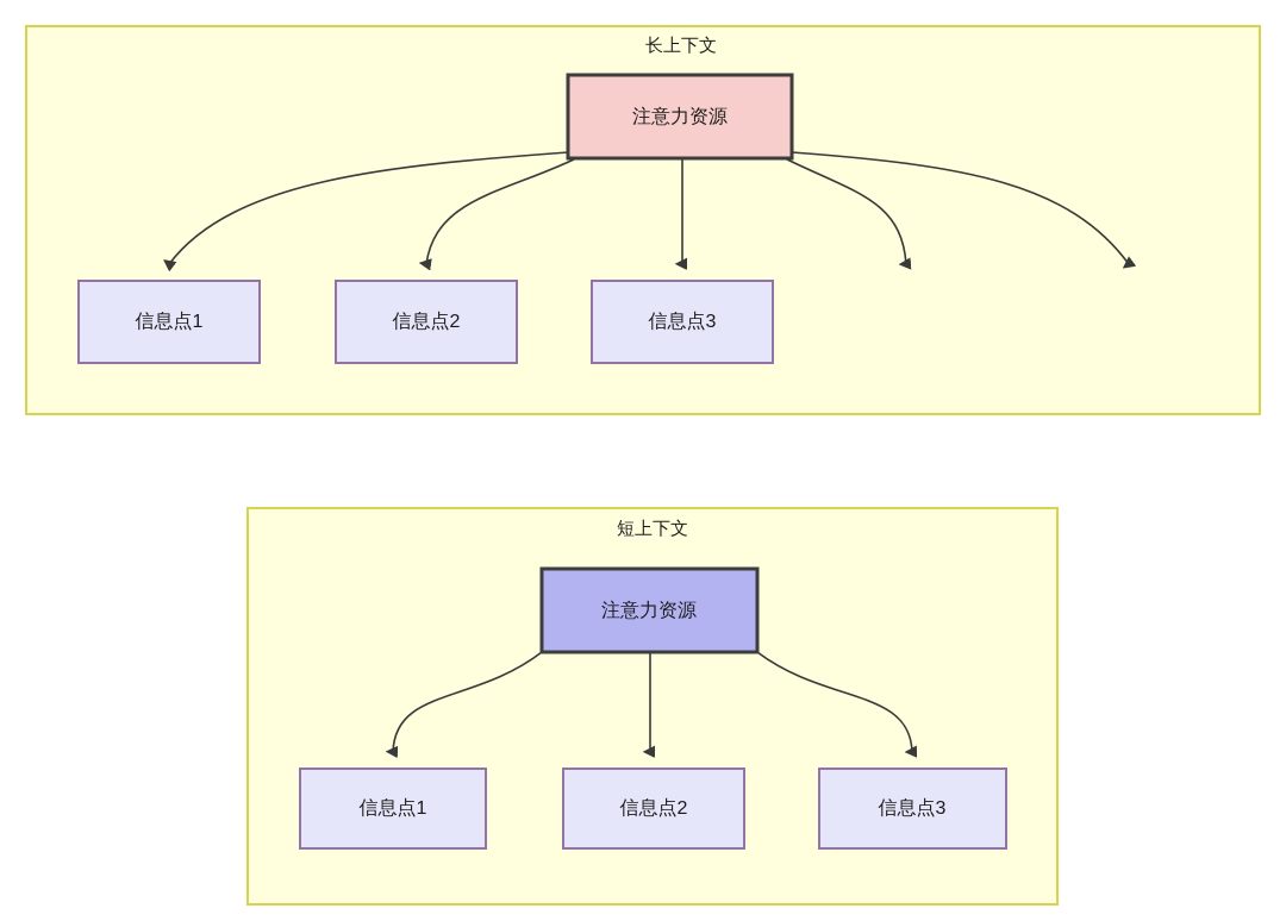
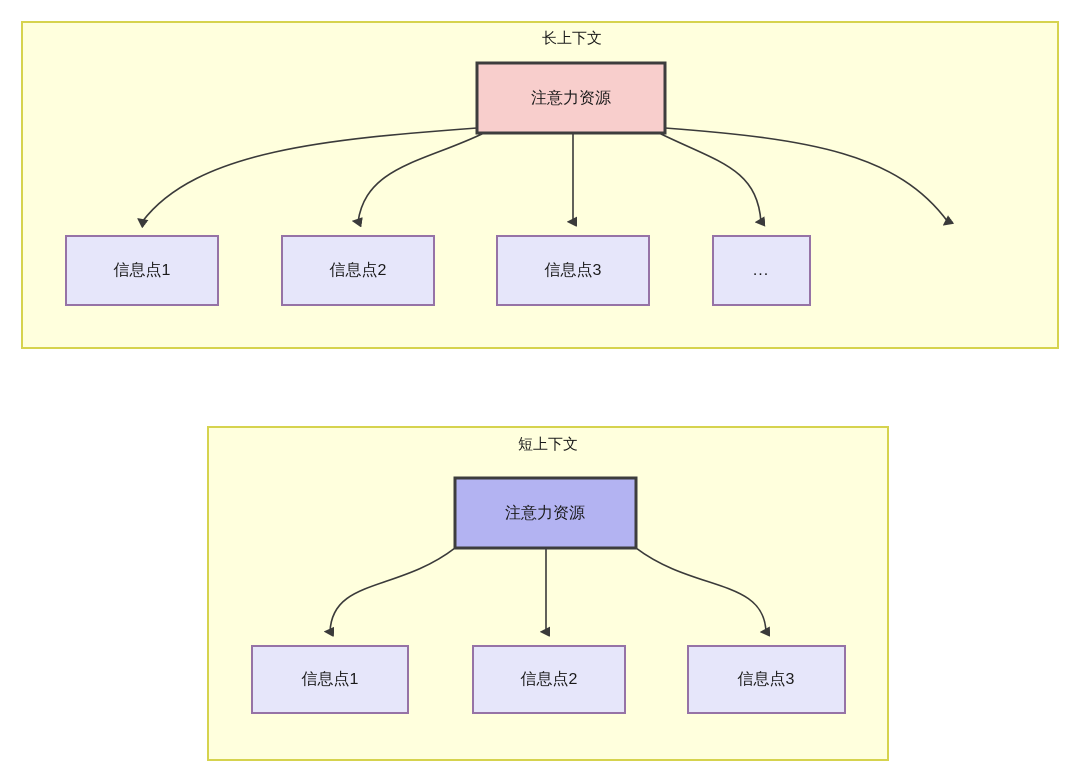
  长上下文
  注意力资源
  信息点1
  信息点2
  信息点3
+ ...
  短上下文
  注意力资源
  信息点1
  信息点2
  信息点3
